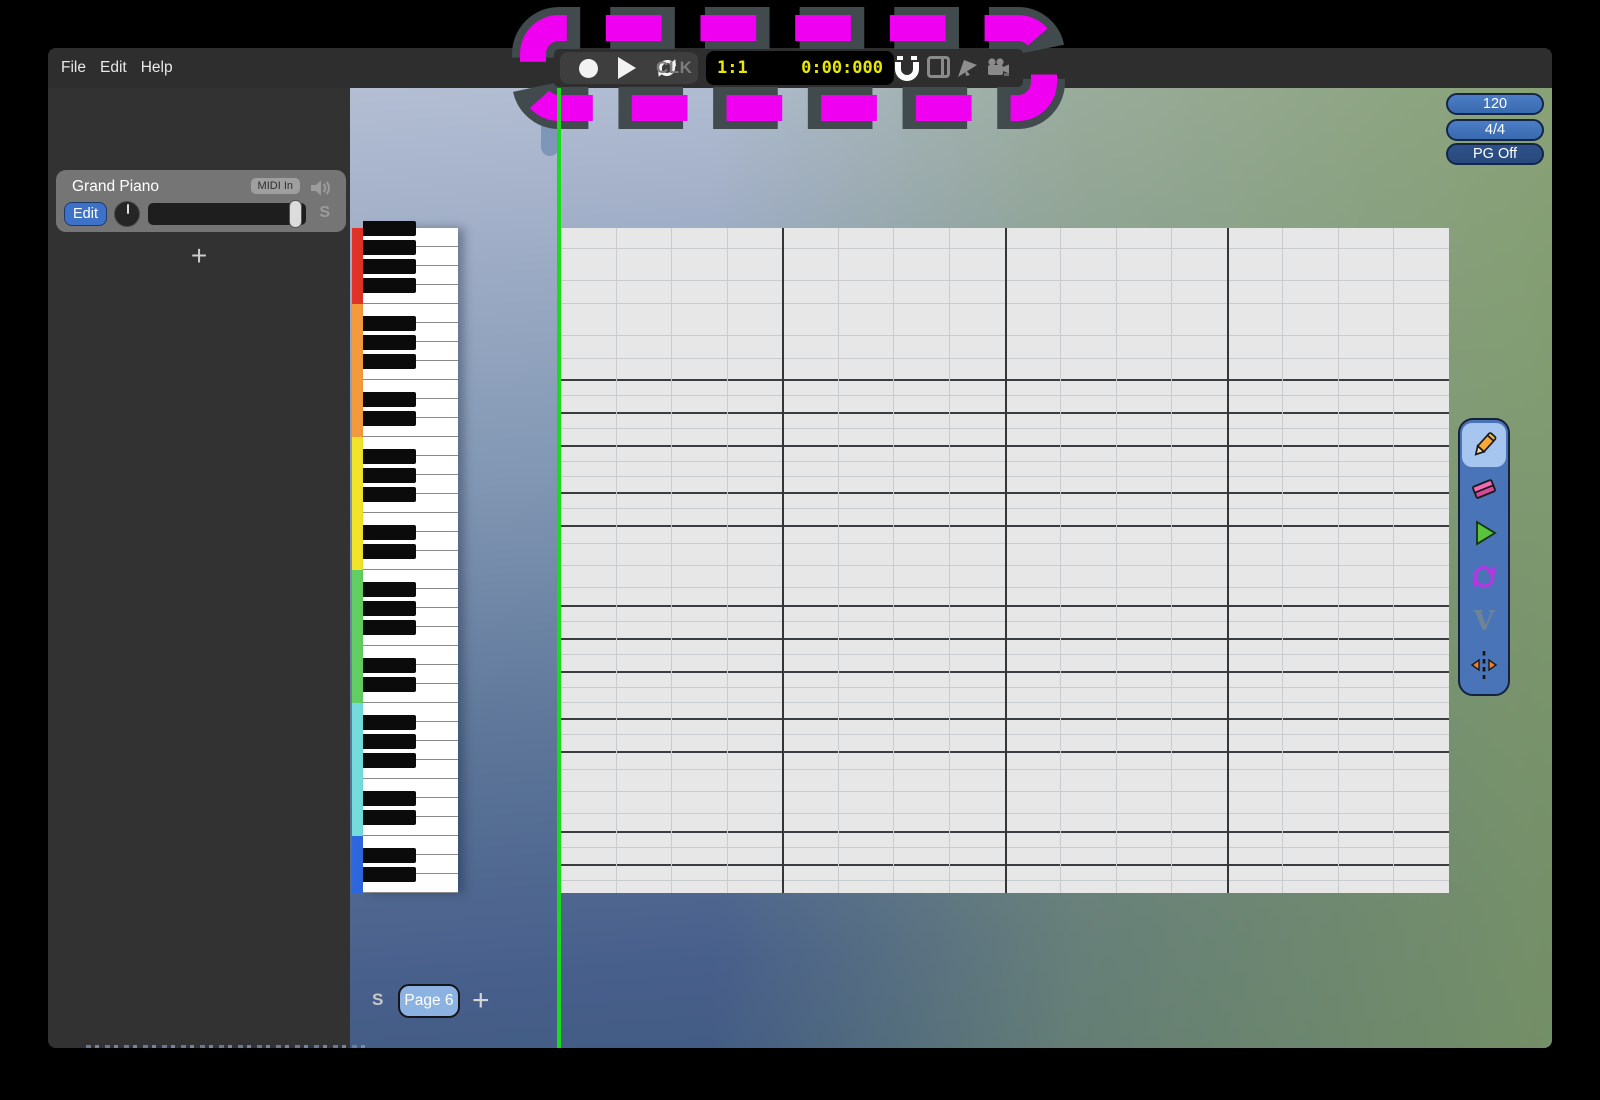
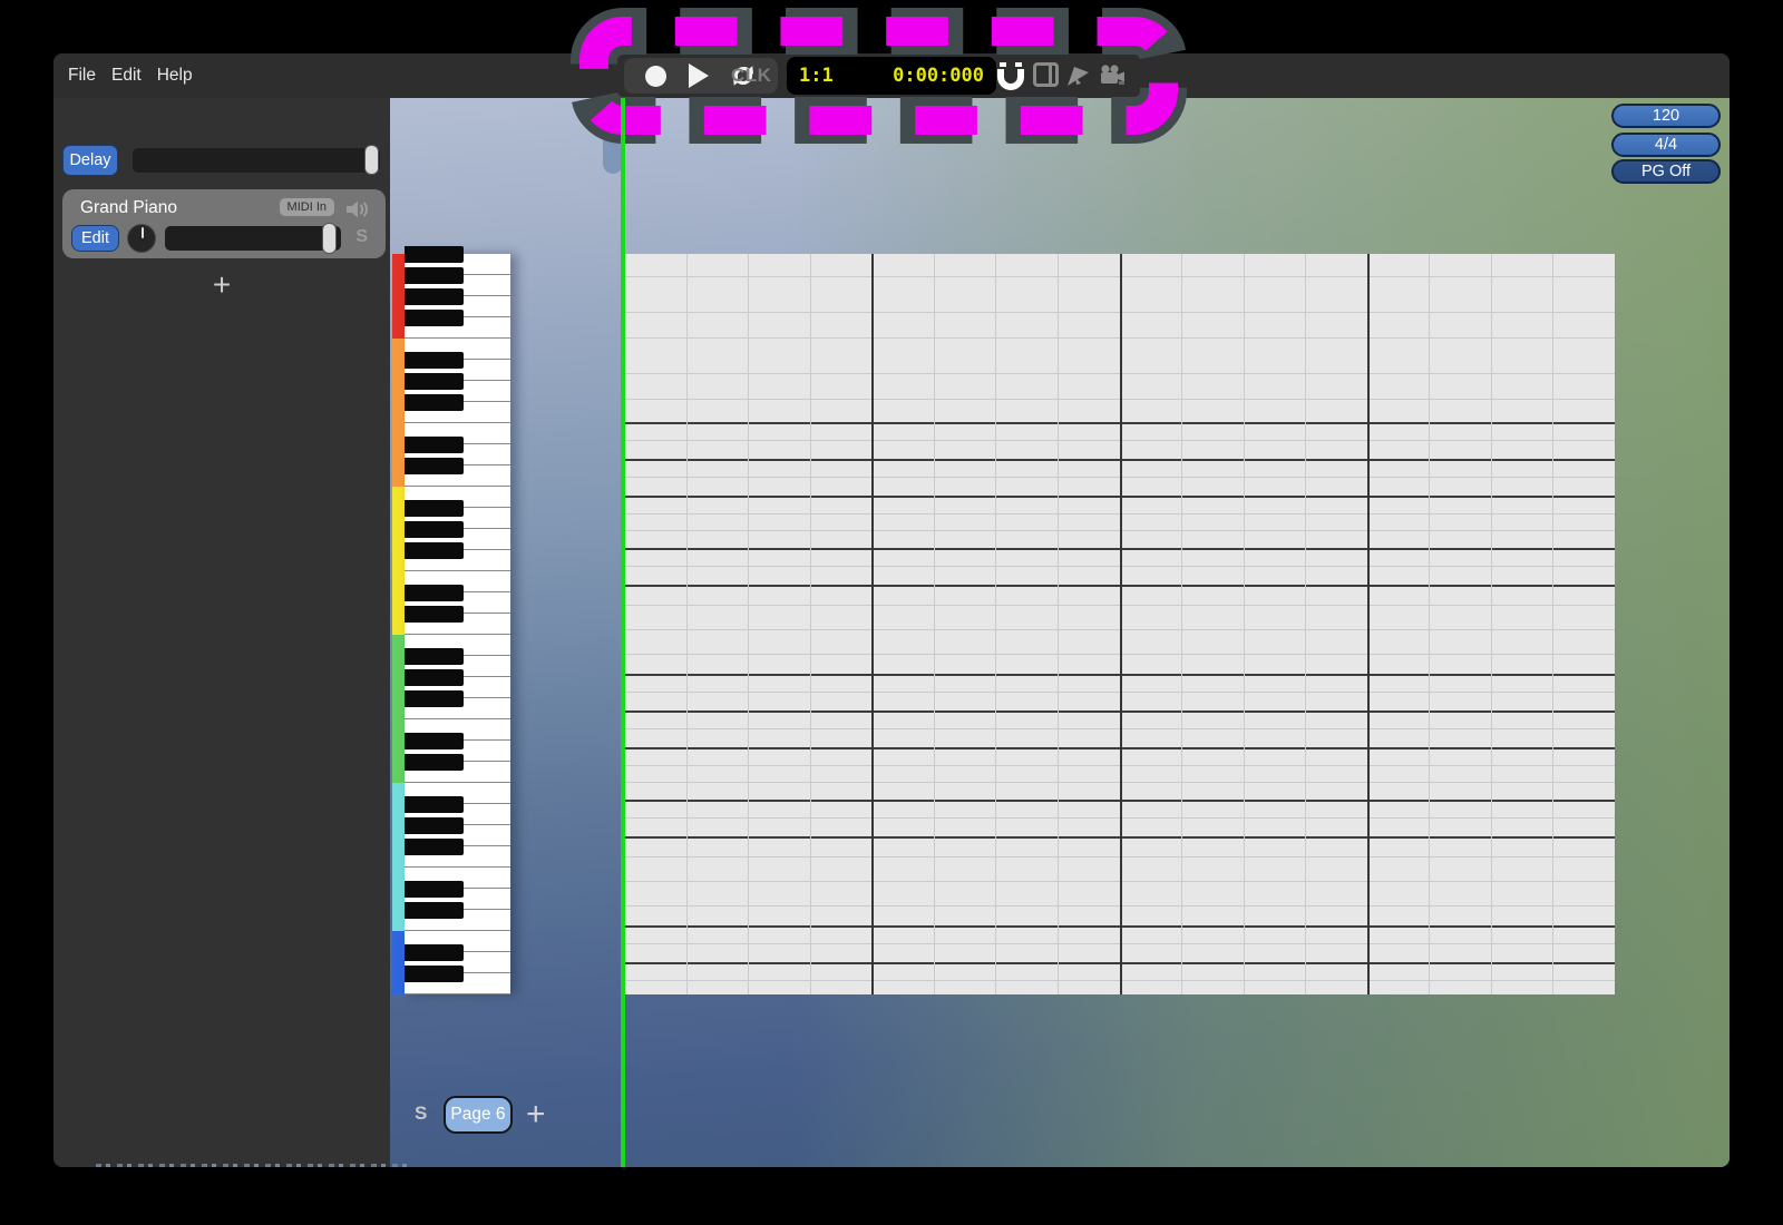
  File
  Edit
  Help
  CLK
  1:1
  0:00:000
+ Delay
  Grand Piano
  MIDI In
  Edit
  S
  +
  120
  4/4
  PG Off
- V
  S
  Page 6
  +
